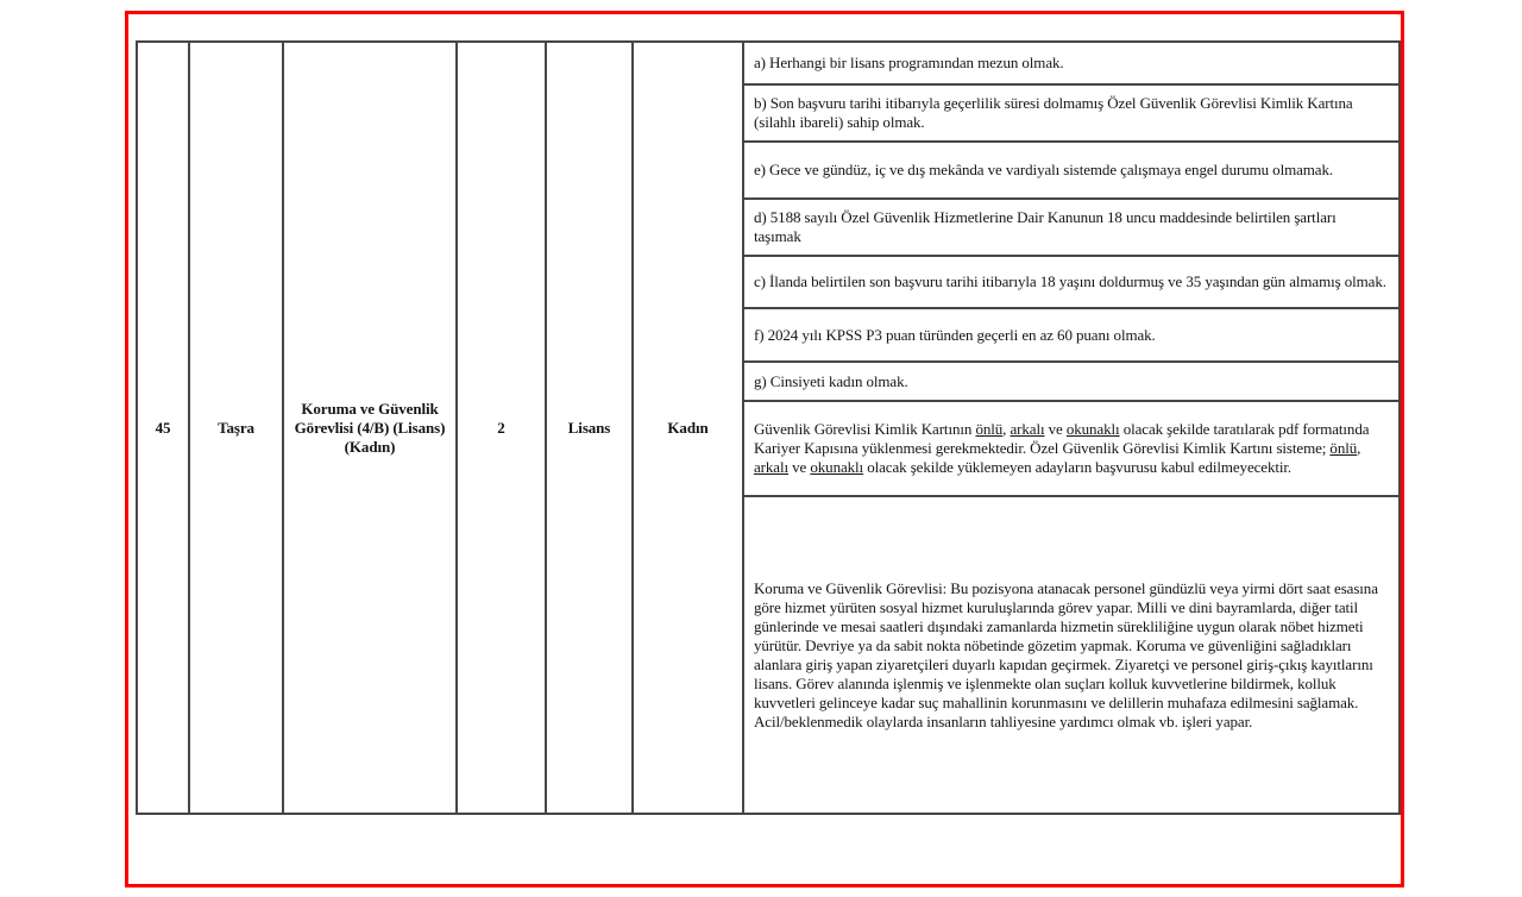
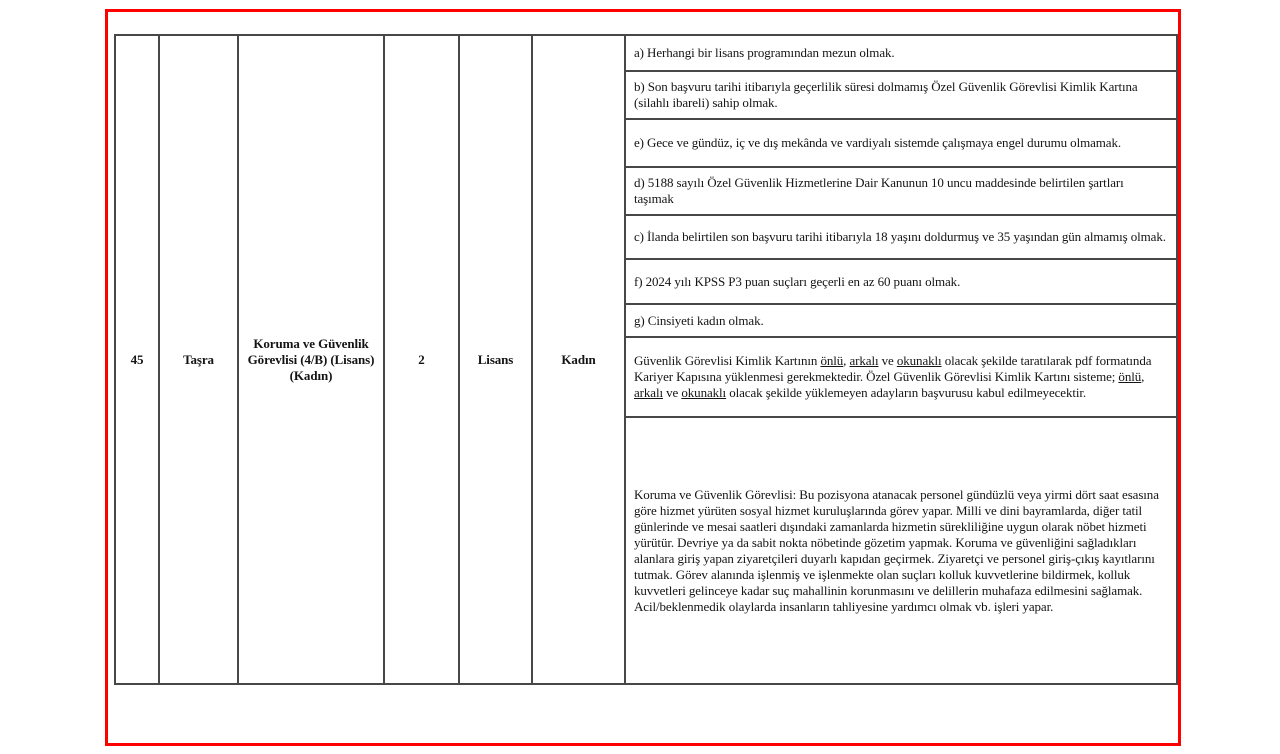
  45	Taşra	Koruma ve Güvenlik Görevlisi (4/B) (Lisans)(Kadın)	2	Lisans	Kadın	a) Herhangi bir lisans programından mezun olmak.
  b) Son başvuru tarihi itibarıyla geçerlilik süresi dolmamış Özel Güvenlik Görevlisi Kimlik Kartına (silahlı ibareli) sahip olmak.
  e) Gece ve gündüz, iç ve dış mekânda ve vardiyalı sistemde çalışmaya engel durumu olmamak.
- d) 5188 sayılı Özel Güvenlik Hizmetlerine Dair Kanunun 18 uncu maddesinde belirtilen şartları taşımak
+ d) 5188 sayılı Özel Güvenlik Hizmetlerine Dair Kanunun 10 uncu maddesinde belirtilen şartları taşımak
  c) İlanda belirtilen son başvuru tarihi itibarıyla 18 yaşını doldurmuş ve 35 yaşından gün almamış olmak.
- f) 2024 yılı KPSS P3 puan türünden geçerli en az 60 puanı olmak.
+ f) 2024 yılı KPSS P3 puan suçları geçerli en az 60 puanı olmak.
  g) Cinsiyeti kadın olmak.
  Güvenlik Görevlisi Kimlik Kartının önlü, arkalı ve okunaklı olacak şekilde taratılarak pdf formatında Kariyer Kapısına yüklenmesi gerekmektedir. Özel Güvenlik Görevlisi Kimlik Kartını sisteme; önlü, arkalı ve okunaklı olacak şekilde yüklemeyen adayların başvurusu kabul edilmeyecektir.
- Koruma ve Güvenlik Görevlisi: Bu pozisyona atanacak personel gündüzlü veya yirmi dört saat esasına göre hizmet yürüten sosyal hizmet kuruluşlarında görev yapar. Milli ve dini bayramlarda, diğer tatil günlerinde ve mesai saatleri dışındaki zamanlarda hizmetin sürekliliğine uygun olarak nöbet hizmeti yürütür. Devriye ya da sabit nokta nöbetinde gözetim yapmak. Koruma ve güvenliğini sağladıkları alanlara giriş yapan ziyaretçileri duyarlı kapıdan geçirmek. Ziyaretçi ve personel giriş-çıkış kayıtlarını lisans. Görev alanında işlenmiş ve işlenmekte olan suçları kolluk kuvvetlerine bildirmek, kolluk kuvvetleri gelinceye kadar suç mahallinin korunmasını ve delillerin muhafaza edilmesini sağlamak. Acil/beklenmedik olaylarda insanların tahliyesine yardımcı olmak vb. işleri yapar.
+ Koruma ve Güvenlik Görevlisi: Bu pozisyona atanacak personel gündüzlü veya yirmi dört saat esasına göre hizmet yürüten sosyal hizmet kuruluşlarında görev yapar. Milli ve dini bayramlarda, diğer tatil günlerinde ve mesai saatleri dışındaki zamanlarda hizmetin sürekliliğine uygun olarak nöbet hizmeti yürütür. Devriye ya da sabit nokta nöbetinde gözetim yapmak. Koruma ve güvenliğini sağladıkları alanlara giriş yapan ziyaretçileri duyarlı kapıdan geçirmek. Ziyaretçi ve personel giriş-çıkış kayıtlarını tutmak. Görev alanında işlenmiş ve işlenmekte olan suçları kolluk kuvvetlerine bildirmek, kolluk kuvvetleri gelinceye kadar suç mahallinin korunmasını ve delillerin muhafaza edilmesini sağlamak. Acil/beklenmedik olaylarda insanların tahliyesine yardımcı olmak vb. işleri yapar.
